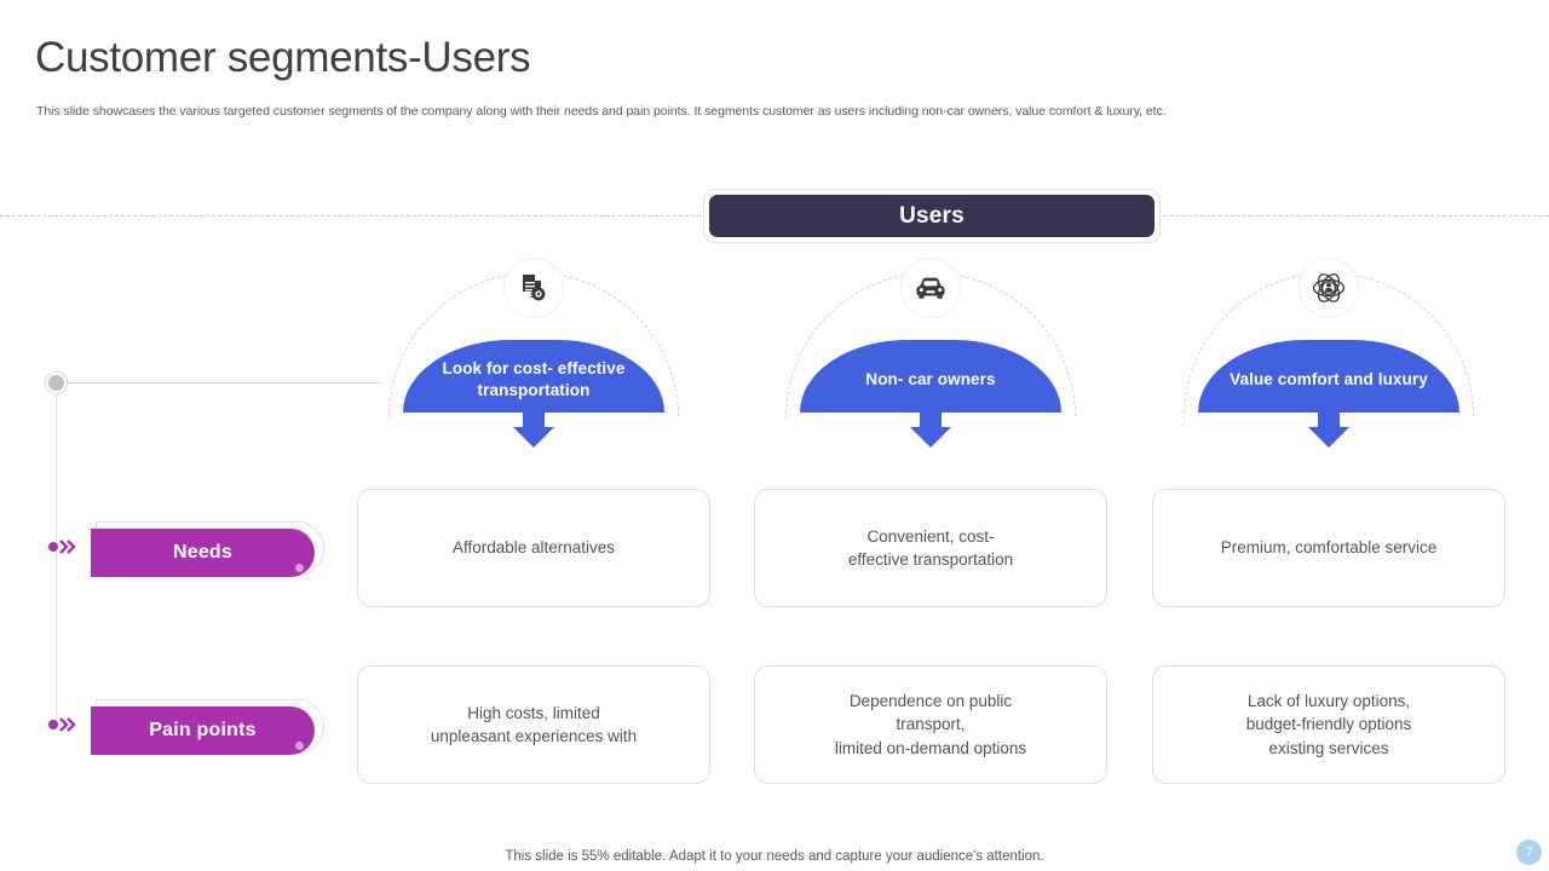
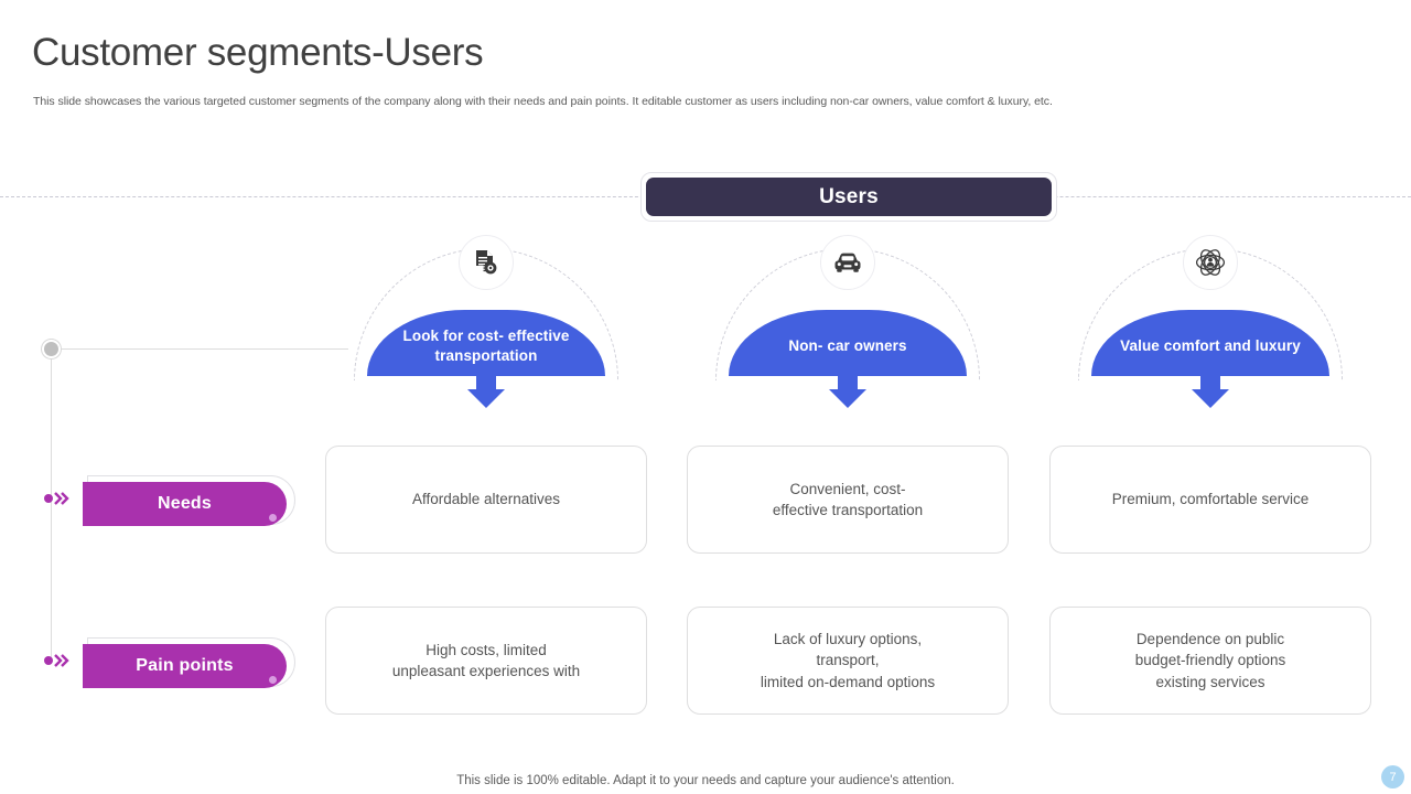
  Customer segments-Users
- This slide showcases the various targeted customer segments of the company along with their needs and pain points. It segments customer as users including non-car owners, value comfort & luxury, etc.
+ This slide showcases the various targeted customer segments of the company along with their needs and pain points. It editable customer as users including non-car owners, value comfort & luxury, etc.
  Users
  Look for cost- effective transportation
  Affordable alternatives
  High costs, limited
  unpleasant experiences with
  Non- car owners
  Convenient, cost-
  effective transportation
- Dependence on public
+ Lack of luxury options,
  transport,
  limited on-demand options
  Value comfort and luxury
  Premium, comfortable service
- Lack of luxury options,
+ Dependence on public
  budget-friendly options
  existing services
  Needs
  Pain points
- This slide is 55% editable. Adapt it to your needs and capture your audience's attention.
+ This slide is 100% editable. Adapt it to your needs and capture your audience's attention.
  7
